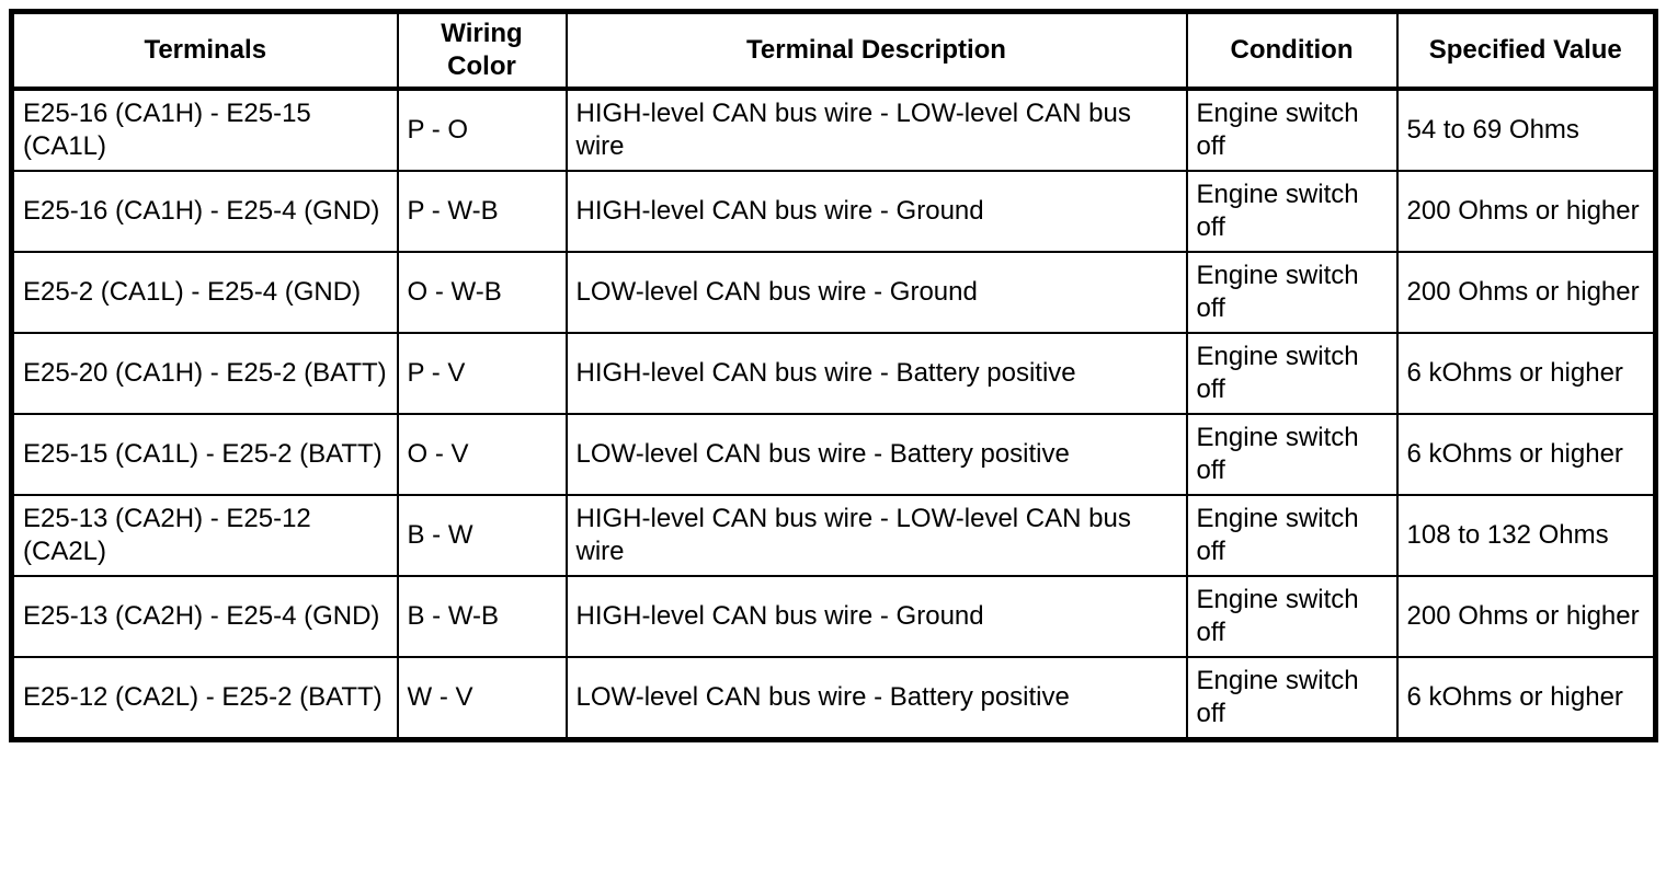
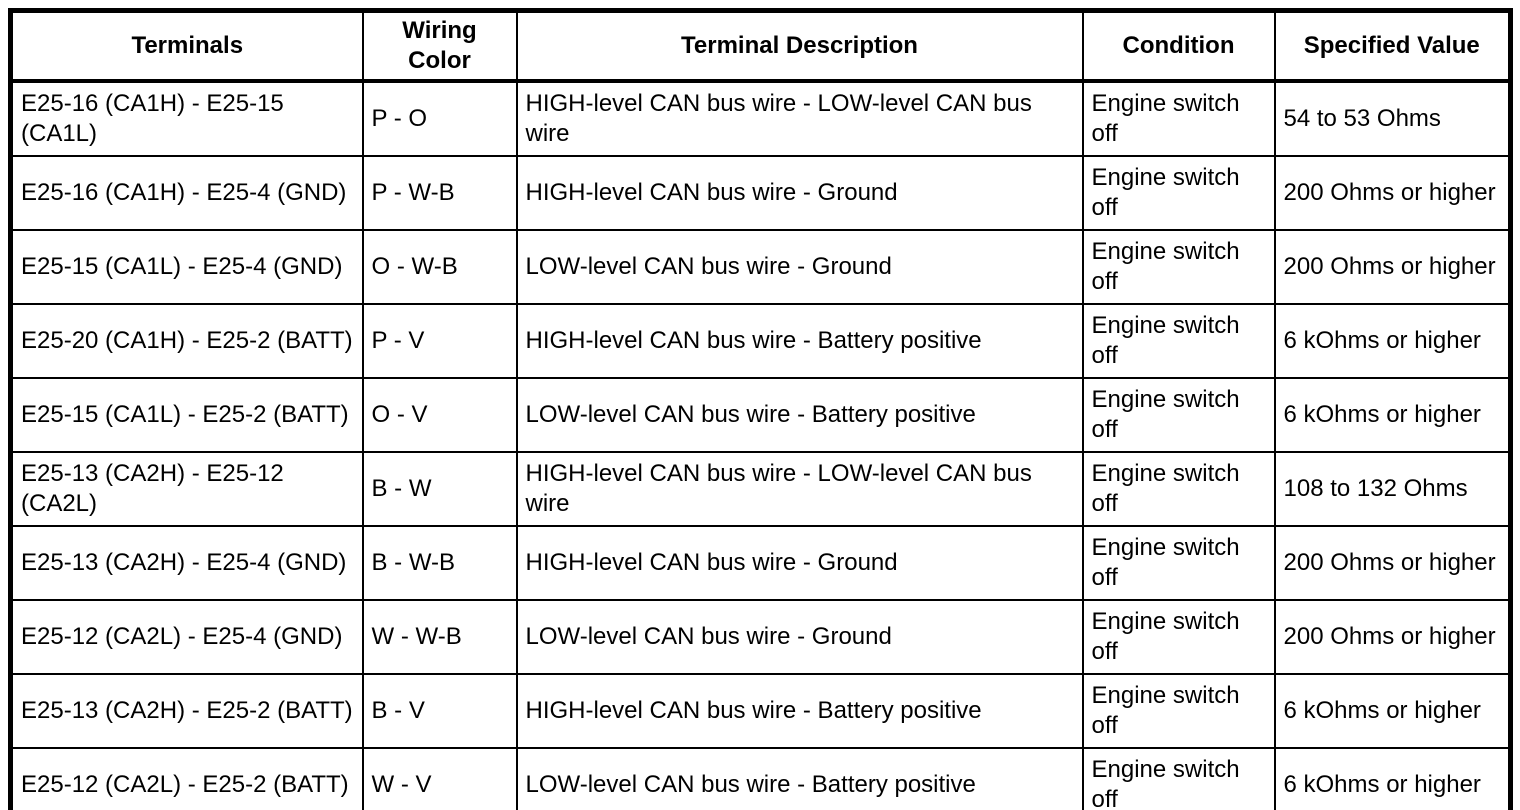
  Terminals	Wiring Color	Terminal Description	Condition	Specified Value
- E25-16 (CA1H) - E25-15 (CA1L)	P - O	HIGH-level CAN bus wire - LOW-level CAN bus wire	Engine switch off	54 to 69 Ohms
+ E25-16 (CA1H) - E25-15 (CA1L)	P - O	HIGH-level CAN bus wire - LOW-level CAN bus wire	Engine switch off	54 to 53 Ohms
  E25-16 (CA1H) - E25-4 (GND)	P - W-B	HIGH-level CAN bus wire - Ground	Engine switch off	200 Ohms or higher
- E25-2 (CA1L) - E25-4 (GND)	O - W-B	LOW-level CAN bus wire - Ground	Engine switch off	200 Ohms or higher
+ E25-15 (CA1L) - E25-4 (GND)	O - W-B	LOW-level CAN bus wire - Ground	Engine switch off	200 Ohms or higher
  E25-20 (CA1H) - E25-2 (BATT)	P - V	HIGH-level CAN bus wire - Battery positive	Engine switch off	6 kOhms or higher
  E25-15 (CA1L) - E25-2 (BATT)	O - V	LOW-level CAN bus wire - Battery positive	Engine switch off	6 kOhms or higher
  E25-13 (CA2H) - E25-12 (CA2L)	B - W	HIGH-level CAN bus wire - LOW-level CAN bus wire	Engine switch off	108 to 132 Ohms
  E25-13 (CA2H) - E25-4 (GND)	B - W-B	HIGH-level CAN bus wire - Ground	Engine switch off	200 Ohms or higher
+ E25-12 (CA2L) - E25-4 (GND)	W - W-B	LOW-level CAN bus wire - Ground	Engine switch off	200 Ohms or higher
+ E25-13 (CA2H) - E25-2 (BATT)	B - V	HIGH-level CAN bus wire - Battery positive	Engine switch off	6 kOhms or higher
  E25-12 (CA2L) - E25-2 (BATT)	W - V	LOW-level CAN bus wire - Battery positive	Engine switch off	6 kOhms or higher
